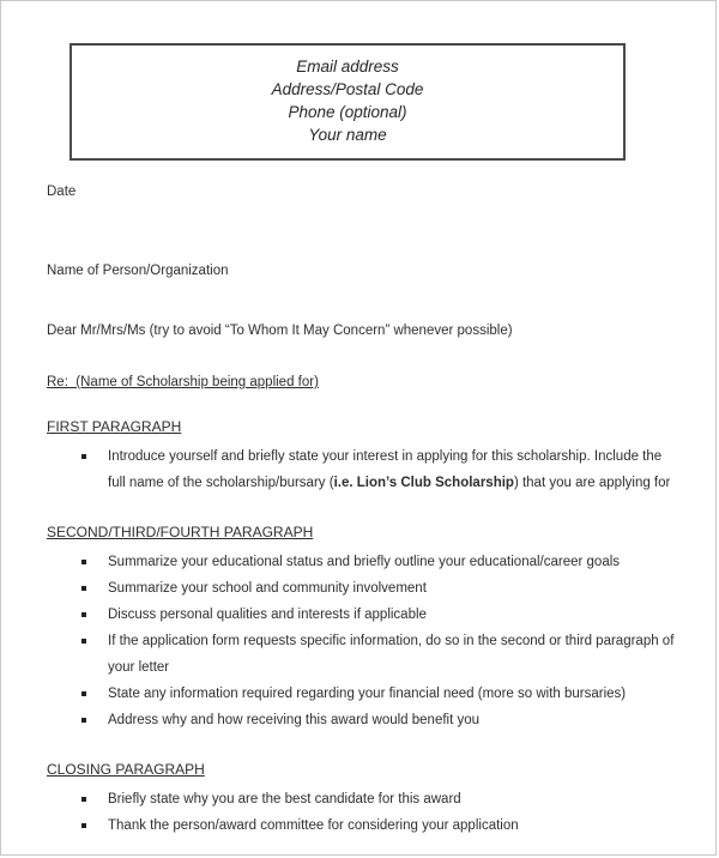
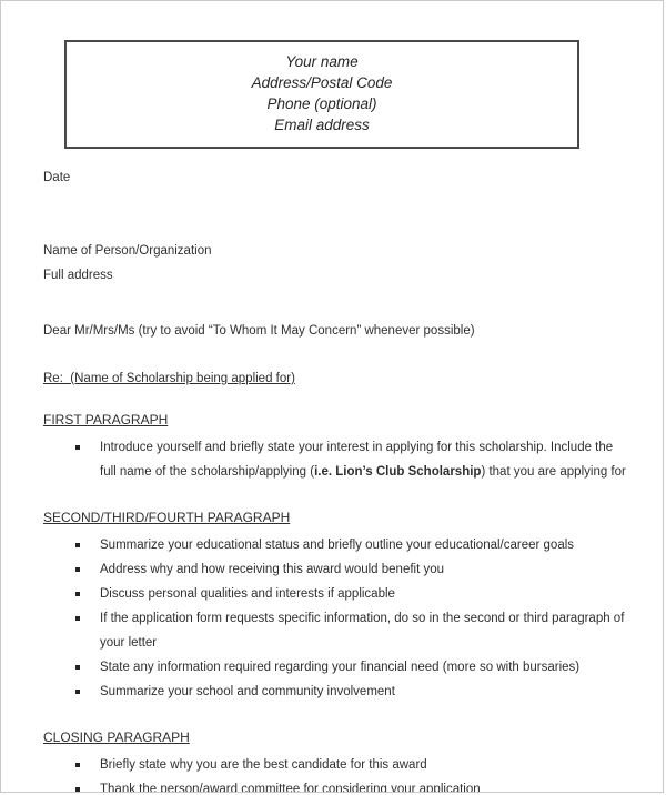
- Email address
+ Your name
  Address/Postal Code
  Phone (optional)
- Your name
+ Email address
  Date
  Name of Person/Organization
+ Full address
  Dear Mr/Mrs/Ms (try to avoid “To Whom It May Concern” whenever possible)
  Re: (Name of Scholarship being applied for)
  FIRST PARAGRAPH
- Introduce yourself and briefly state your interest in applying for this scholarship. Include the full name of the scholarship/bursary (i.e. Lion’s Club Scholarship) that you are applying for
+ Introduce yourself and briefly state your interest in applying for this scholarship. Include the full name of the scholarship/applying (i.e. Lion’s Club Scholarship) that you are applying for
  SECOND/THIRD/FOURTH PARAGRAPH
  Summarize your educational status and briefly outline your educational/career goals
- Summarize your school and community involvement
+ Address why and how receiving this award would benefit you
  Discuss personal qualities and interests if applicable
  If the application form requests specific information, do so in the second or third paragraph of your letter
  State any information required regarding your financial need (more so with bursaries)
- Address why and how receiving this award would benefit you
+ Summarize your school and community involvement
  CLOSING PARAGRAPH
  Briefly state why you are the best candidate for this award
  Thank the person/award committee for considering your application
